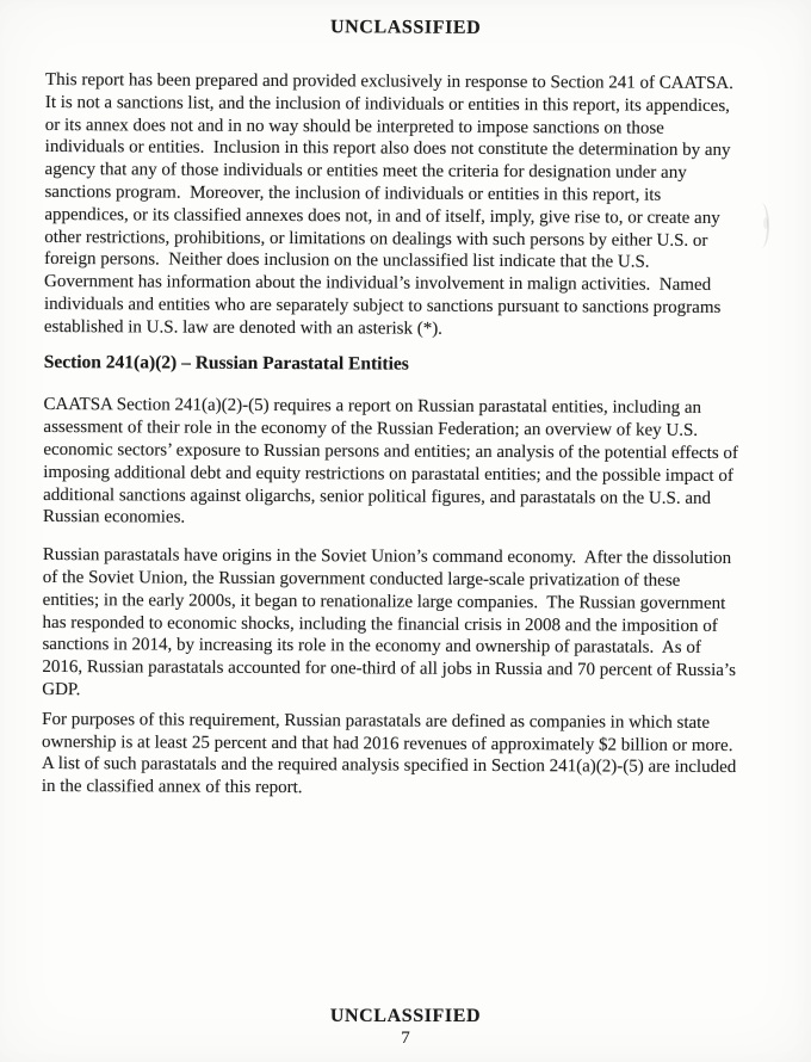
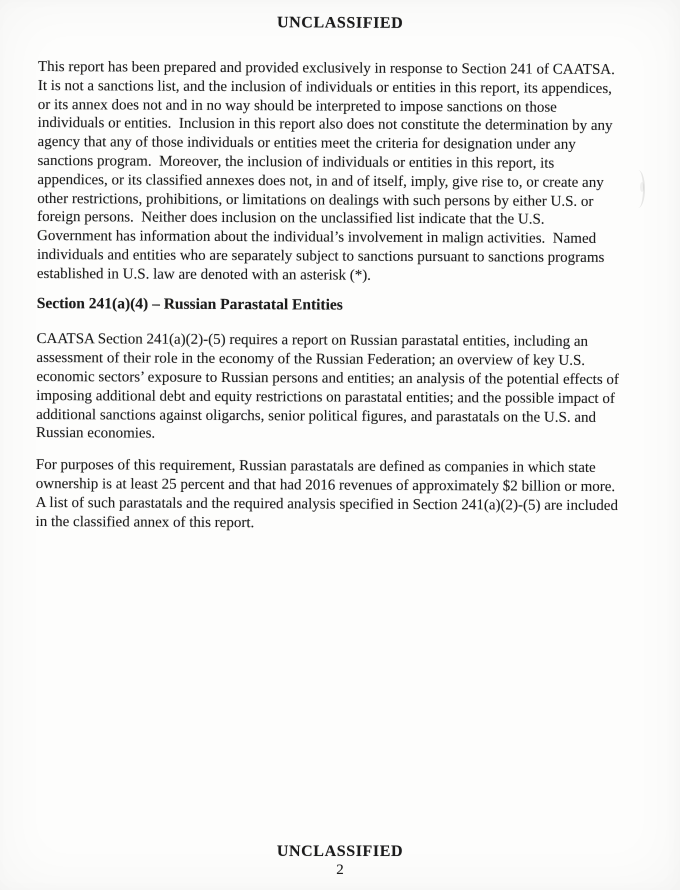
  UNCLASSIFIED
  This report has been prepared and provided exclusively in response to Section 241 of CAATSA.
  It is not a sanctions list, and the inclusion of individuals or entities in this report, its appendices,
  or its annex does not and in no way should be interpreted to impose sanctions on those
  individuals or entities. Inclusion in this report also does not constitute the determination by any
  agency that any of those individuals or entities meet the criteria for designation under any
  sanctions program. Moreover, the inclusion of individuals or entities in this report, its
  appendices, or its classified annexes does not, in and of itself, imply, give rise to, or create any
  other restrictions, prohibitions, or limitations on dealings with such persons by either U.S. or
  foreign persons. Neither does inclusion on the unclassified list indicate that the U.S.
  Government has information about the individual’s involvement in malign activities. Named
  individuals and entities who are separately subject to sanctions pursuant to sanctions programs
  established in U.S. law are denoted with an asterisk (*).
- Section 241(a)(2) – Russian Parastatal Entities
+ Section 241(a)(4) – Russian Parastatal Entities
  CAATSA Section 241(a)(2)-(5) requires a report on Russian parastatal entities, including an
  assessment of their role in the economy of the Russian Federation; an overview of key U.S.
  economic sectors’ exposure to Russian persons and entities; an analysis of the potential effects of
  imposing additional debt and equity restrictions on parastatal entities; and the possible impact of
  additional sanctions against oligarchs, senior political figures, and parastatals on the U.S. and
  Russian economies.
- Russian parastatals have origins in the Soviet Union’s command economy. After the dissolution
- of the Soviet Union, the Russian government conducted large-scale privatization of these
- entities; in the early 2000s, it began to renationalize large companies. The Russian government
- has responded to economic shocks, including the financial crisis in 2008 and the imposition of
- sanctions in 2014, by increasing its role in the economy and ownership of parastatals. As of
- 2016, Russian parastatals accounted for one-third of all jobs in Russia and 70 percent of Russia’s
- GDP.
  For purposes of this requirement, Russian parastatals are defined as companies in which state
  ownership is at least 25 percent and that had 2016 revenues of approximately $2 billion or more.
  A list of such parastatals and the required analysis specified in Section 241(a)(2)-(5) are included
  in the classified annex of this report.
  UNCLASSIFIED
- 7
+ 2
